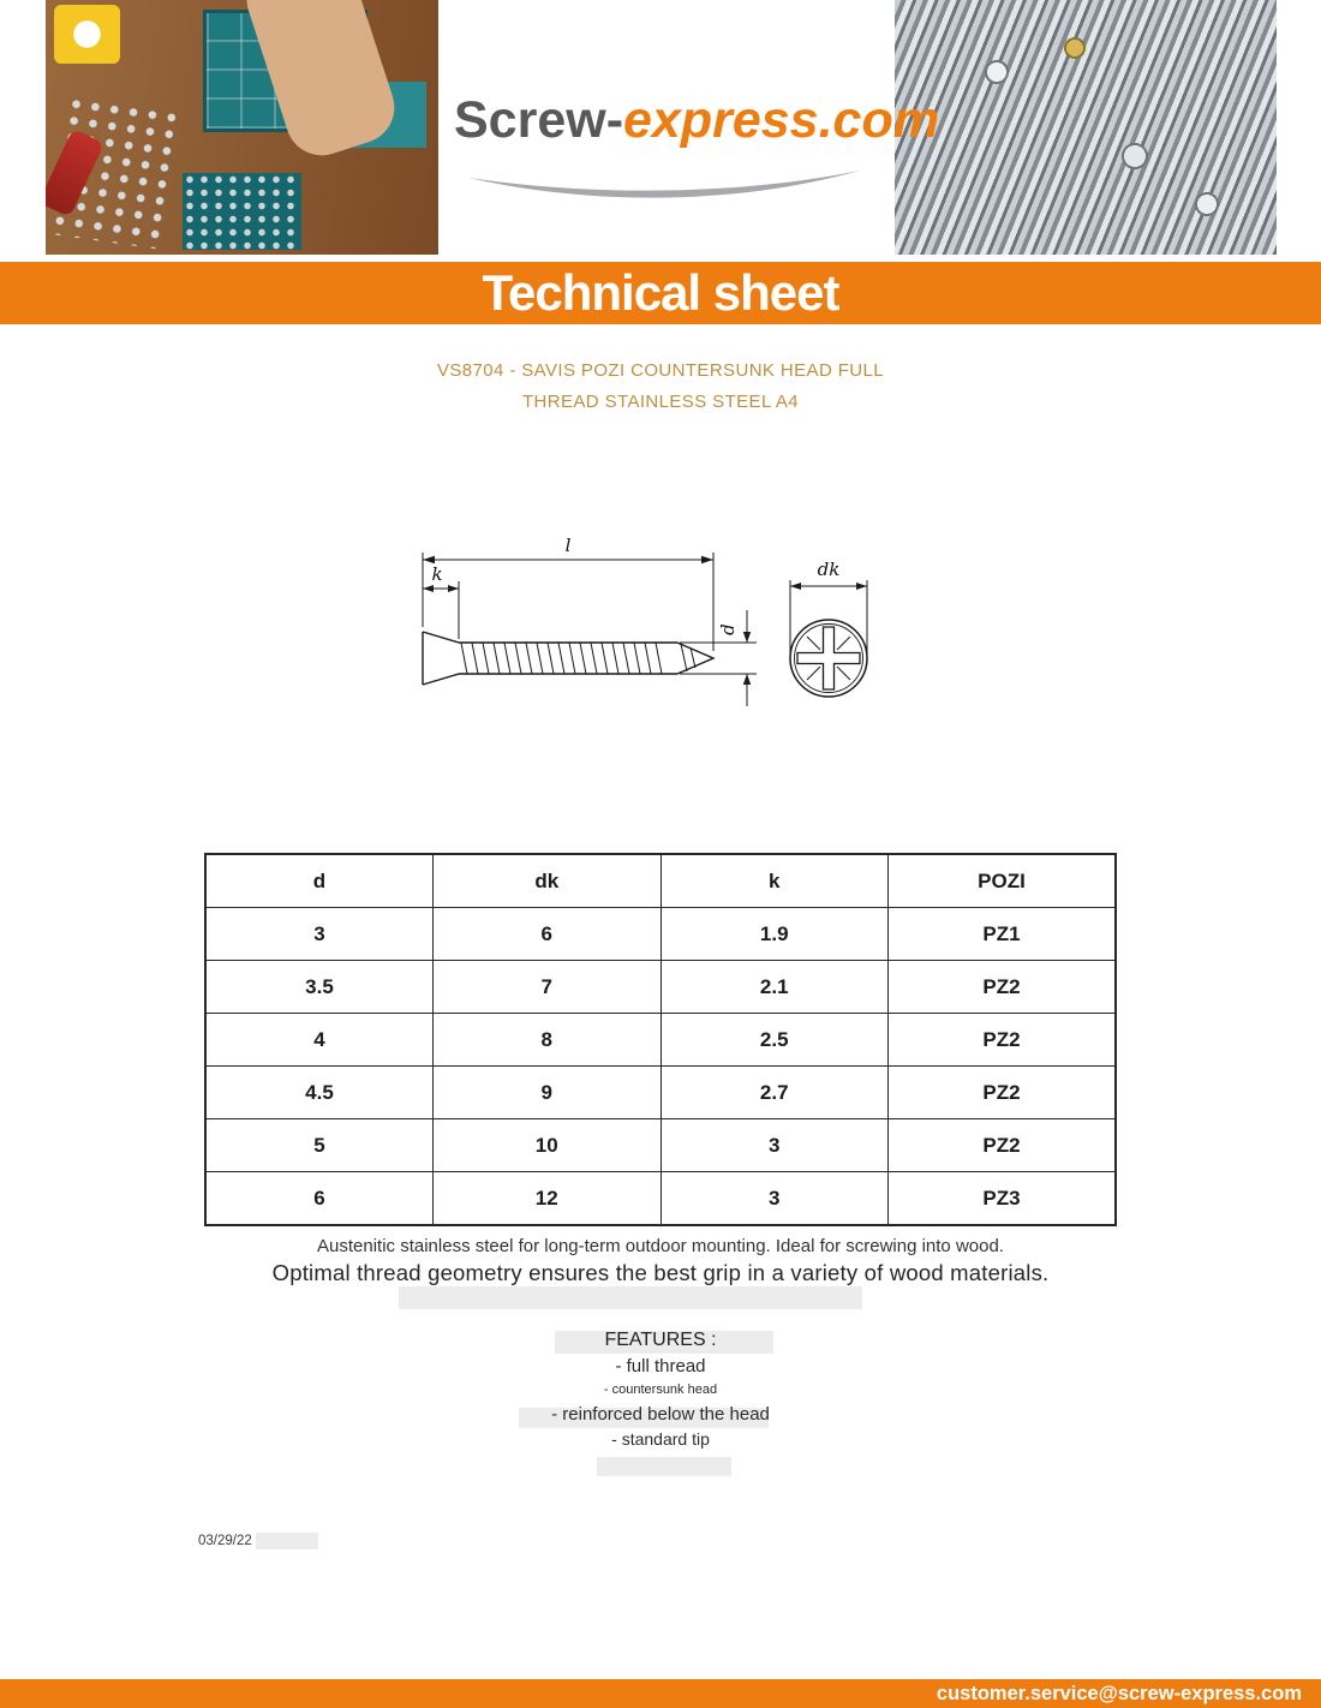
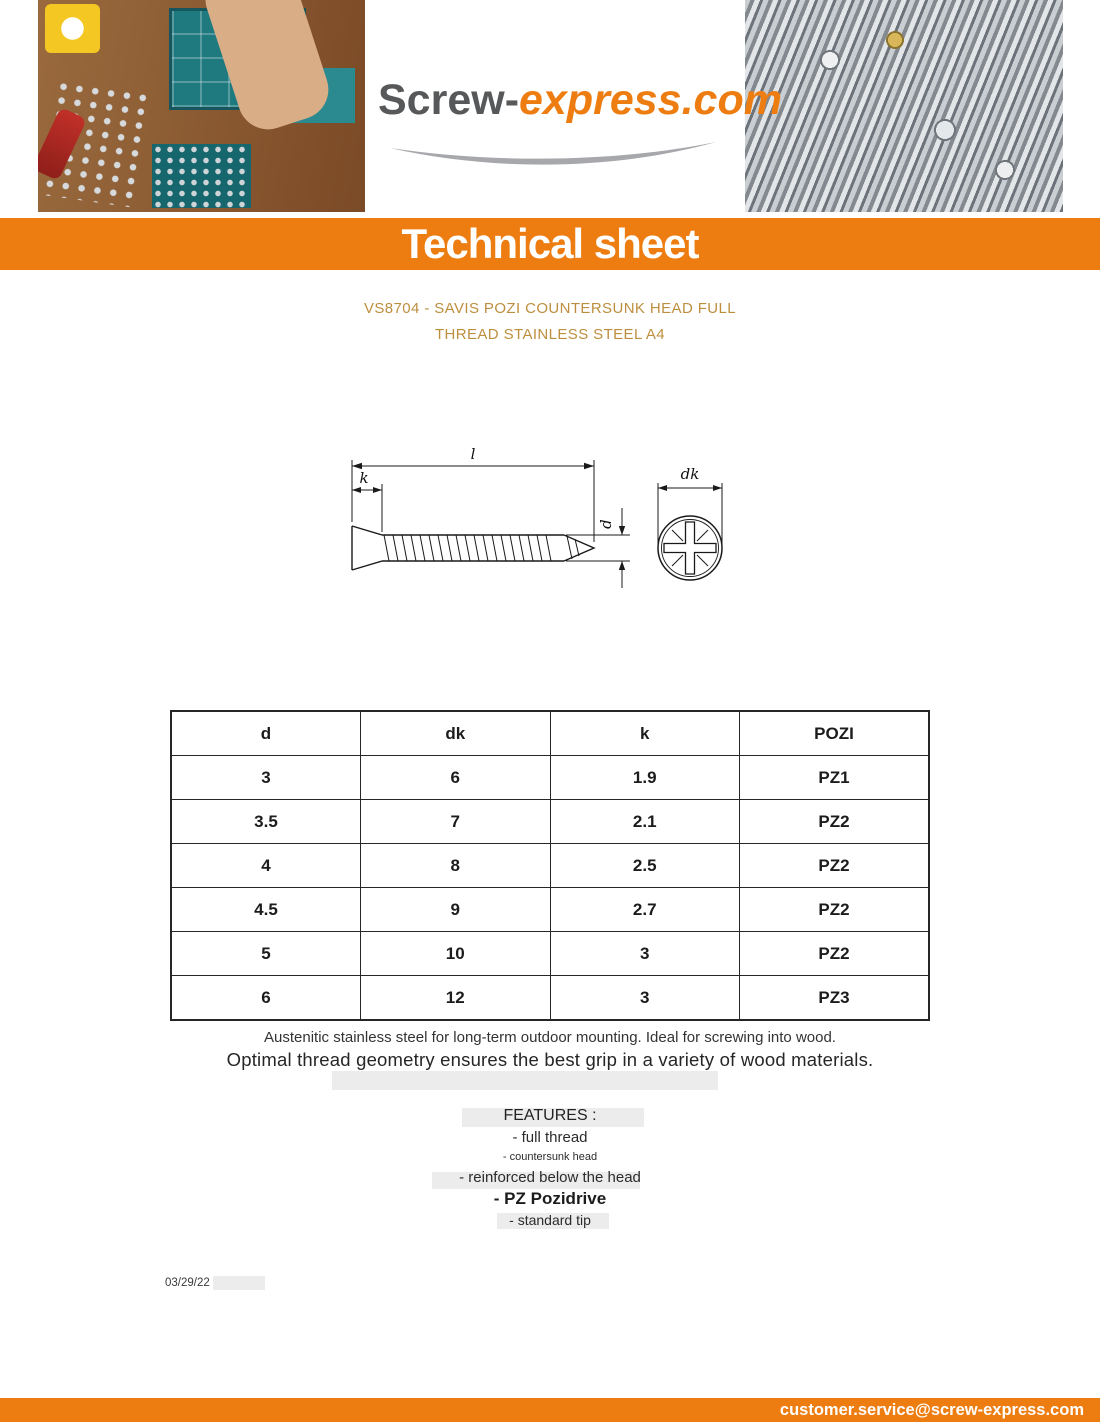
  Screw-express.com
  Technical sheet
  VS8704 - SAVIS POZI COUNTERSUNK HEAD FULL
  THREAD STAINLESS STEEL A4
  l
  k
  dk
  d	dk	k	POZI
  3	6	1.9	PZ1
  3.5	7	2.1	PZ2
  4	8	2.5	PZ2
  4.5	9	2.7	PZ2
  5	10	3	PZ2
  6	12	3	PZ3
  Austenitic stainless steel for long-term outdoor mounting. Ideal for screwing into wood.
  Optimal thread geometry ensures the best grip in a variety of wood materials.
  FEATURES :
  - full thread
  - countersunk head
  - reinforced below the head
+ - PZ Pozidrive
  - standard tip
  03/29/22
  customer.service@screw-express.com
